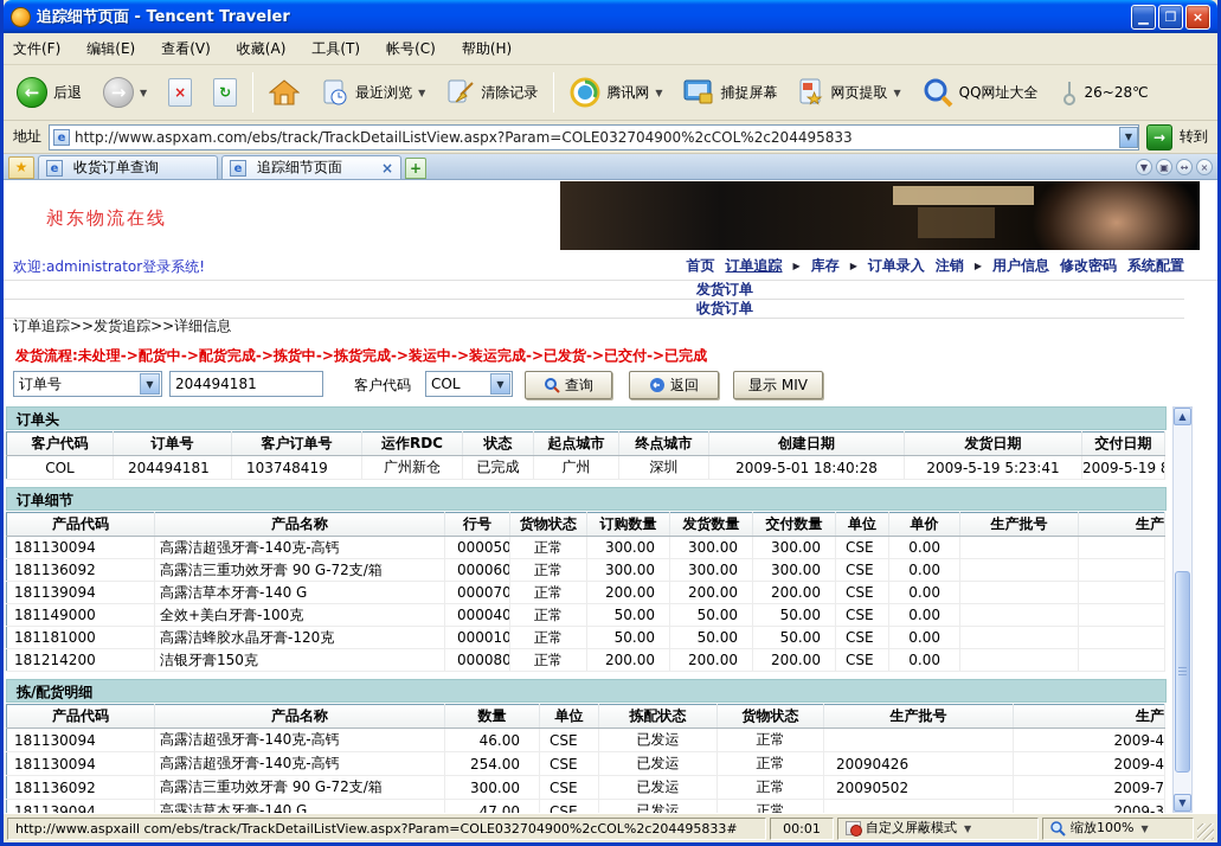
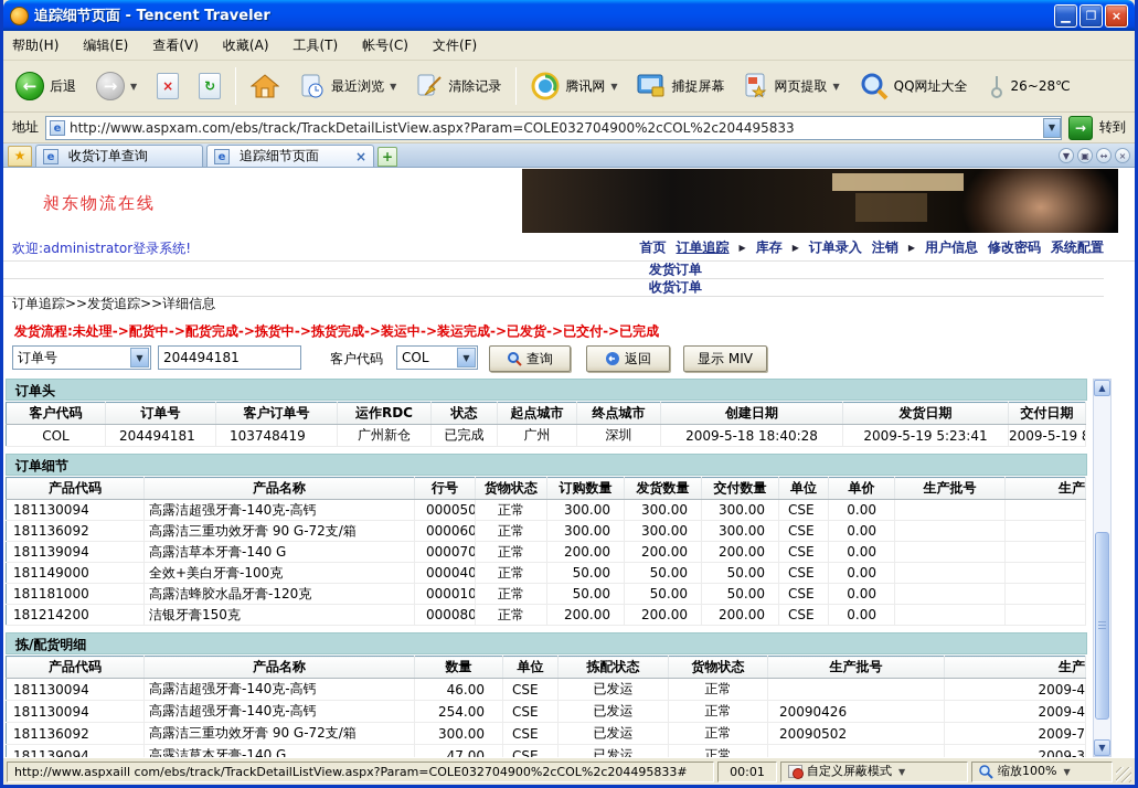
  追踪细节页面 - Tencent Traveler
  ▁
  ❐
  ×
- 文件(F)
+ 帮助(H)
  编辑(E)
  查看(V)
  收藏(A)
  工具(T)
  帐号(C)
- 帮助(H)
+ 文件(F)
  ←
  后退
  →
  ▼
  ×
  ↻
  最近浏览
  ▼
  清除记录
  腾讯网
  ▼
  捕捉屏幕
  网页提取
  ▼
  QQ网址大全
  26~28℃
  地址
  e
  http://www.aspxam.com/ebs/track/TrackDetailListView.aspx?Param=COLE032704900%2cCOL%2c204495833
  ▼
  →
  转到
  ★
  e
  收货订单查询
  e
  追踪细节页面
  ×
  +
  ▼
  ▣
  ↔
  ×
  昶东物流在线
  欢迎:administrator登录系统!
  首页
  订单追踪
  ▶
  库存
  ▶
  订单录入
  注销
  ▶
  用户信息
  修改密码
  系统配置
  发货订单
  收货订单
  订单追踪>>发货追踪>>详细信息
  发货流程:未处理->配货中->配货完成->拣货中->拣货完成->装运中->装运完成->已发货->已交付->已完成
  订单号
  ▼
  204494181
  客户代码
  COL
  ▼
  查询
  返回
  显示 MIV
  订单头
  客户代码	订单号	客户订单号	运作RDC	状态	起点城市	终点城市	创建日期	发货日期	交付日期
- COL	204494181	103748419	广州新仓	已完成	广州	深圳	2009-5-01 18:40:28	2009-5-19 5:23:41	2009-5-19
+ COL	204494181	103748419	广州新仓	已完成	广州	深圳	2009-5-18 18:40:28	2009-5-19 5:23:41	2009-5-19
  订单细节
  产品代码	产品名称	行号	货物状态	订购数量	发货数量	交付数量	单位	单价	生产批号	生产
  181130094	高露洁超强牙膏-140克-高钙	000050	正常	300.00	300.00	300.00	CSE	0.00
  181136092	高露洁三重功效牙膏 90 G-72支/箱	000060	正常	300.00	300.00	300.00	CSE	0.00
  181139094	高露洁草本牙膏-140 G	000070	正常	200.00	200.00	200.00	CSE	0.00
  181149000	全效+美白牙膏-100克	000040	正常	50.00	50.00	50.00	CSE	0.00
  181181000	高露洁蜂胶水晶牙膏-120克	000010	正常	50.00	50.00	50.00	CSE	0.00
  181214200	洁银牙膏150克	000080	正常	200.00	200.00	200.00	CSE	0.00
  拣/配货明细
  产品代码	产品名称	数量	单位	拣配状态	货物状态	生产批号	生产
  181130094	高露洁超强牙膏-140克-高钙	46.00	CSE	已发运	正常		2009-4
  181130094	高露洁超强牙膏-140克-高钙	254.00	CSE	已发运	正常	20090426	2009-4
  181136092	高露洁三重功效牙膏 90 G-72支/箱	300.00	CSE	已发运	正常	20090502	2009-7
  181139094	高露洁草本牙膏-140 G	47.00	CSE	已发运	正常		2009-3
  ▲
  ▼
  http://www.aspxaill com/ebs/track/TrackDetailListView.aspx?Param=COLE032704900%2cCOL%2c204495833#
  00:01
  自定义屏蔽模式
  ▼
  缩放100%
  ▼
